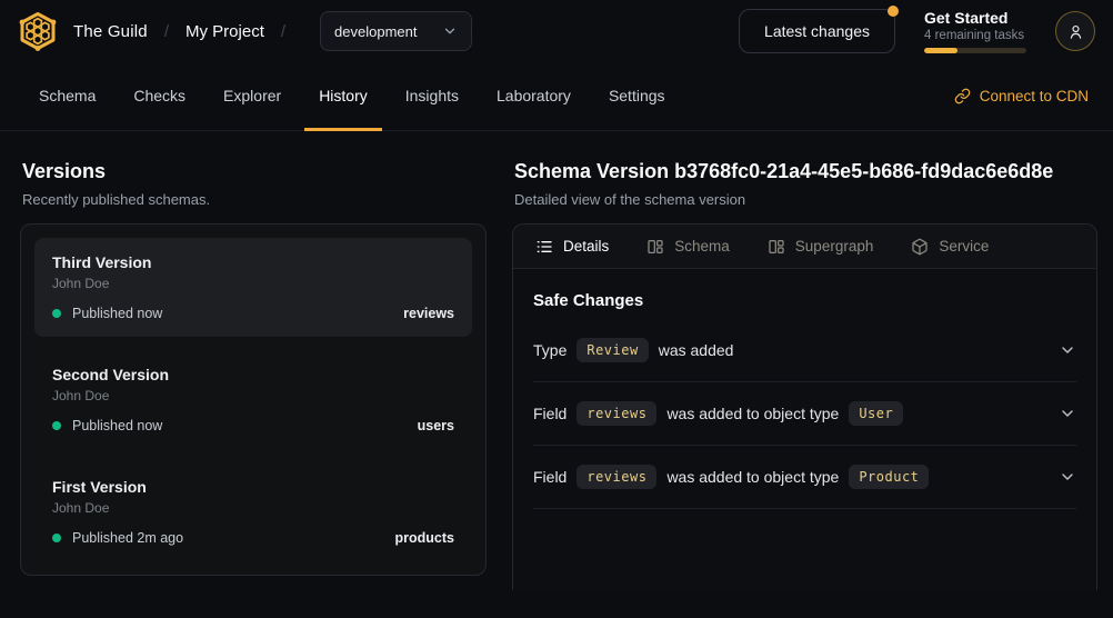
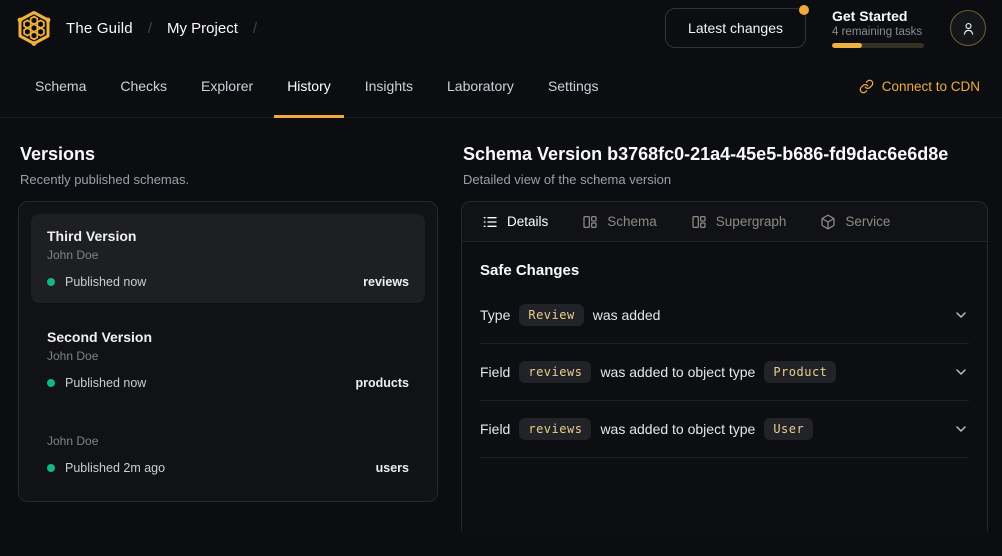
  The Guild
  /
  My Project
  /
- development
  Latest changes
  Get Started
  4 remaining tasks
  Schema
  Checks
  Explorer
  History
  Insights
  Laboratory
  Settings
  Connect to CDN
  Versions
  Recently published schemas.
  Third Version
  John Doe
  Published now
  reviews
  Second Version
  John Doe
  Published now
- users
+ products
- First Version
  John Doe
  Published 2m ago
- products
+ users
  Schema Version b3768fc0-21a4-45e5-b686-fd9dac6e6d8e
  Detailed view of the schema version
  Details
  Schema
  Supergraph
  Service
  Safe Changes
  Type
  Review
  was added
  Field
  reviews
  was added to object type
- User
+ Product
  Field
  reviews
  was added to object type
- Product
+ User
